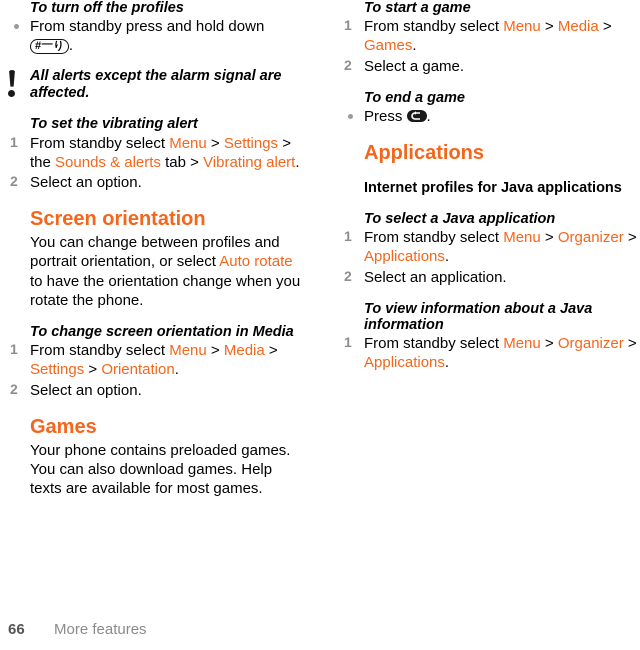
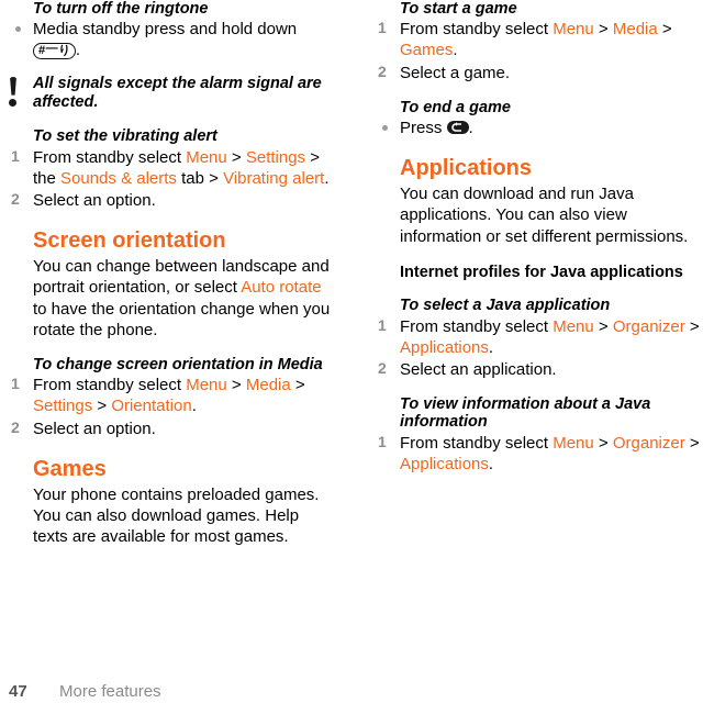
- To turn off the profiles
+ To turn off the ringtone
- From standby press and hold down #—り .
+ Media standby press and hold down #—り .
- All alerts except the alarm signal are affected.
+ All signals except the alarm signal are affected.
  To set the vibrating alert
  1
  From standby select Menu > Settings > the Sounds & alerts tab > Vibrating alert.
  2
  Select an option.
  Screen orientation
- You can change between profiles and portrait orientation, or select Auto rotate to have the orientation change when you rotate the phone.
+ You can change between landscape and portrait orientation, or select Auto rotate to have the orientation change when you rotate the phone.
  To change screen orientation in Media
  1
  From standby select Menu > Media > Settings > Orientation.
  2
  Select an option.
  Games
  Your phone contains preloaded games. You can also download games. Help texts are available for most games.
  To start a game
  1
  From standby select Menu > Media > Games.
  2
  Select a game.
  To end a game
  Press .
  Applications
+ You can download and run Java applications. You can also view information or set different permissions.
  Internet profiles for Java applications
  To select a Java application
  1
  From standby select Menu > Organizer > Applications.
  2
  Select an application.
  To view information about a Java information
  1
  From standby select Menu > Organizer > Applications.
- 66
+ 47
  More features
